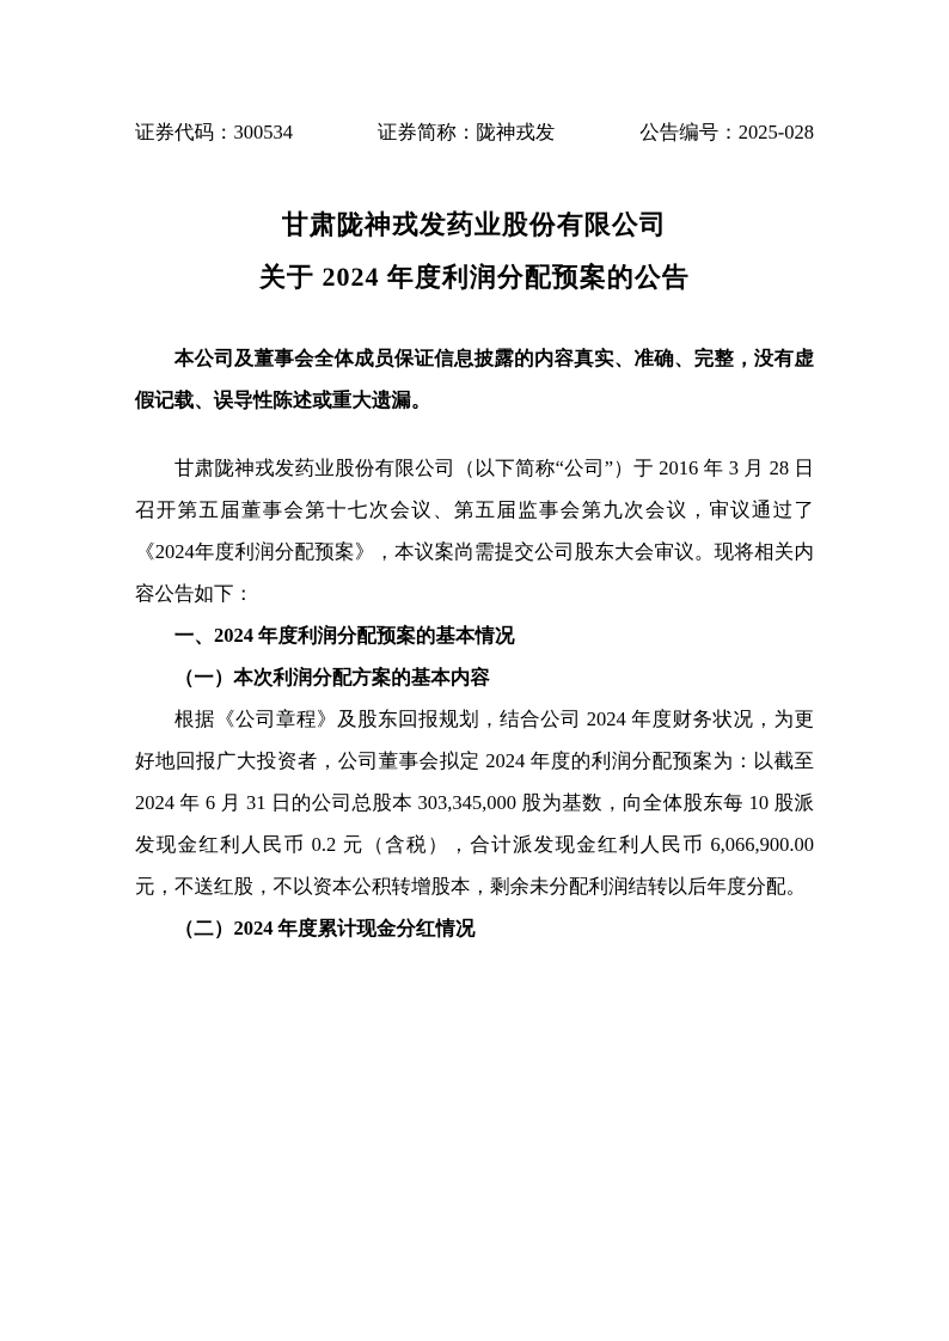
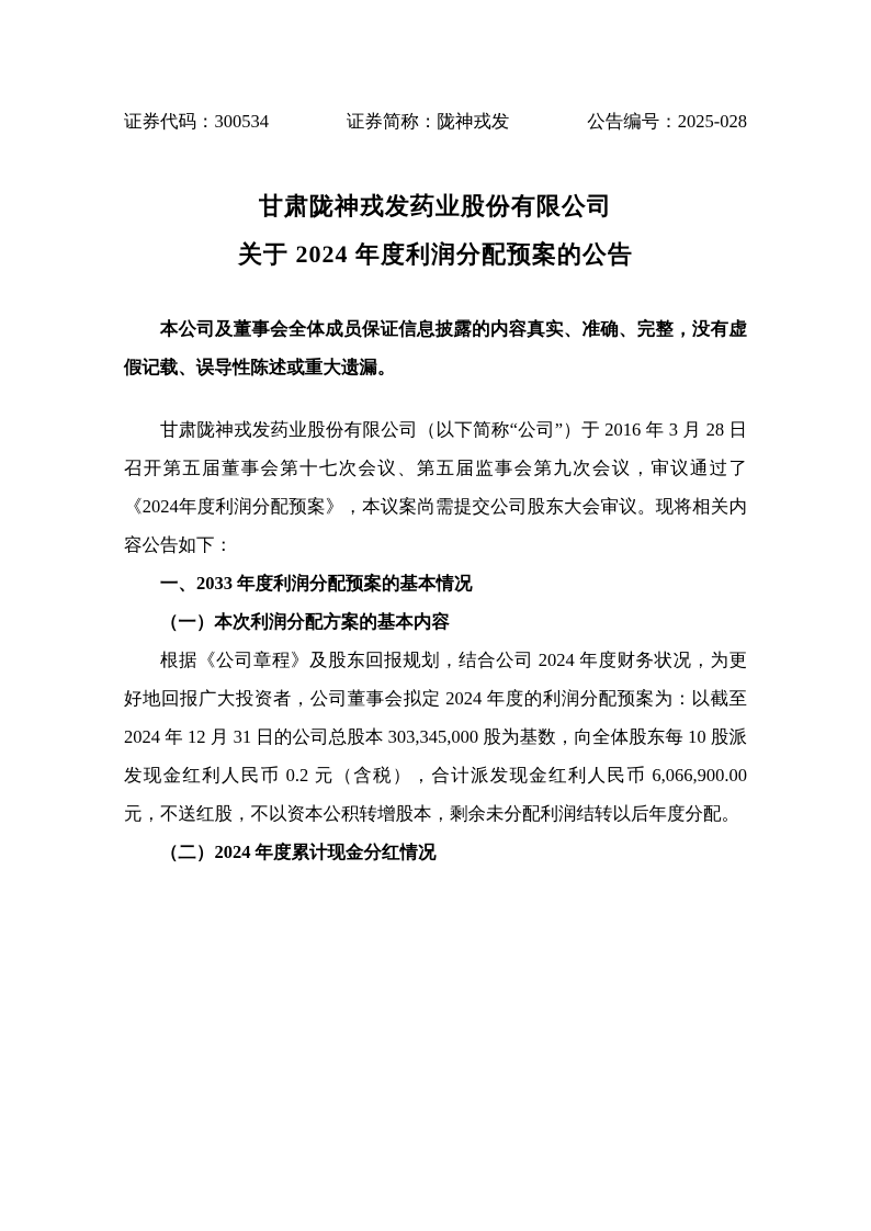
  证券代码：300534
  证券简称：陇神戎发
  公告编号：2025-028
  甘肃陇神戎发药业股份有限公司
  关于 2024 年度利润分配预案的公告
  本公司及董事会全体成员保证信息披露的内容真实、准确、完整，没有虚假记载、误导性陈述或重大遗漏。
  甘肃陇神戎发药业股份有限公司（以下简称“公司”）于 2016 年 3 月 28 日召开第五届董事会第十七次会议、第五届监事会第九次会议，审议通过了《2024年度利润分配预案》，本议案尚需提交公司股东大会审议。现将相关内容公告如下：
- 一、2024 年度利润分配预案的基本情况
+ 一、2033 年度利润分配预案的基本情况
  （一）本次利润分配方案的基本内容
- 根据《公司章程》及股东回报规划，结合公司 2024 年度财务状况，为更好地回报广大投资者，公司董事会拟定 2024 年度的利润分配预案为：以截至 2024 年 6 月 31 日的公司总股本 303,345,000 股为基数，向全体股东每 10 股派发现金红利人民币 0.2 元（含税），合计派发现金红利人民币 6,066,900.00 元，不送红股，不以资本公积转增股本，剩余未分配利润结转以后年度分配。
+ 根据《公司章程》及股东回报规划，结合公司 2024 年度财务状况，为更好地回报广大投资者，公司董事会拟定 2024 年度的利润分配预案为：以截至 2024 年 12 月 31 日的公司总股本 303,345,000 股为基数，向全体股东每 10 股派发现金红利人民币 0.2 元（含税），合计派发现金红利人民币 6,066,900.00 元，不送红股，不以资本公积转增股本，剩余未分配利润结转以后年度分配。
  （二）2024 年度累计现金分红情况
